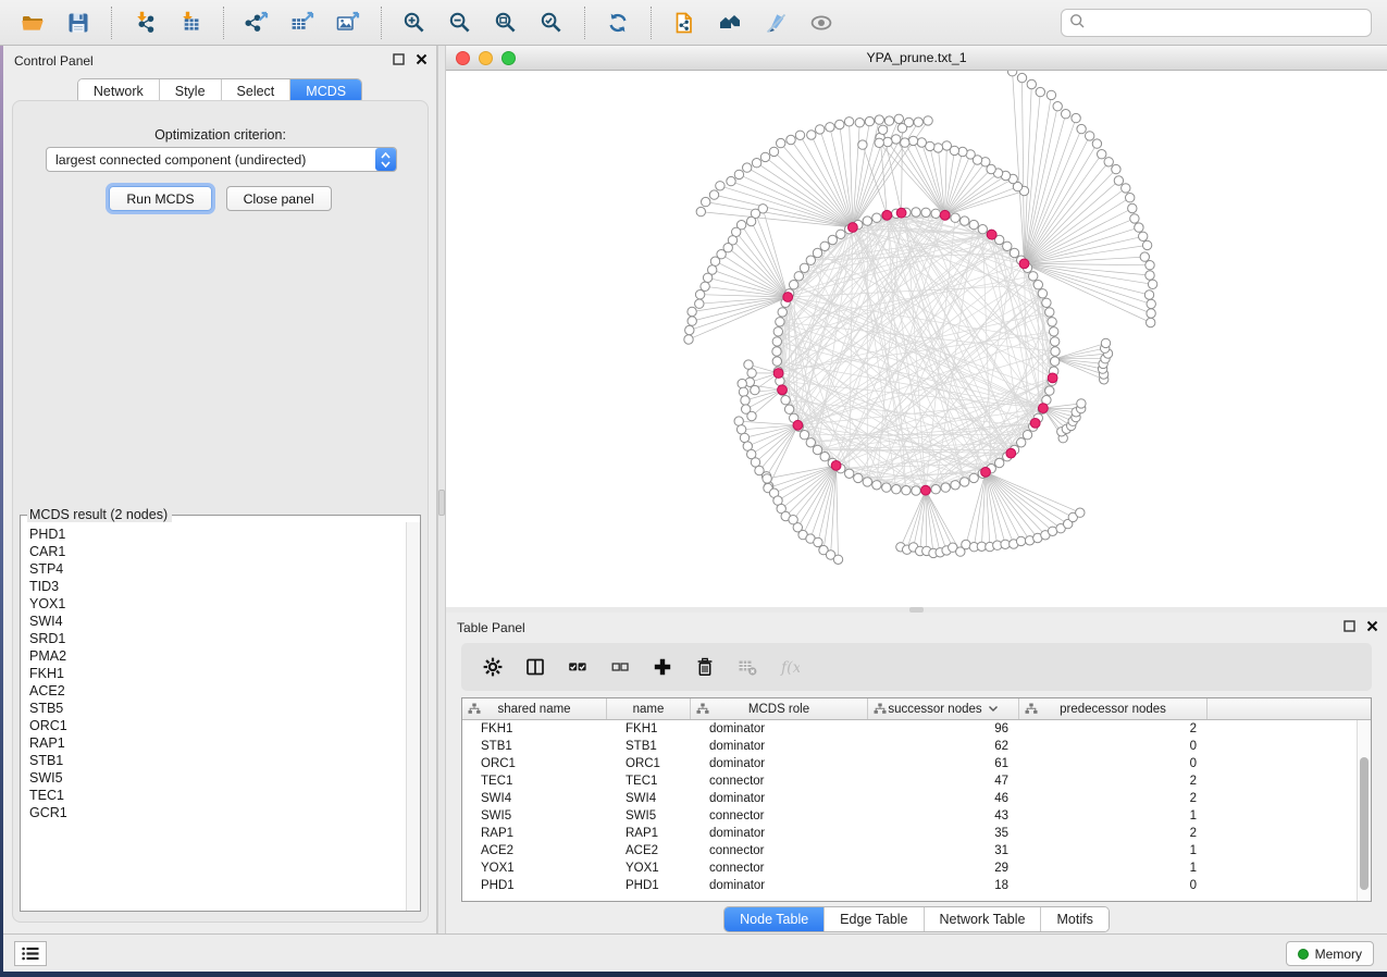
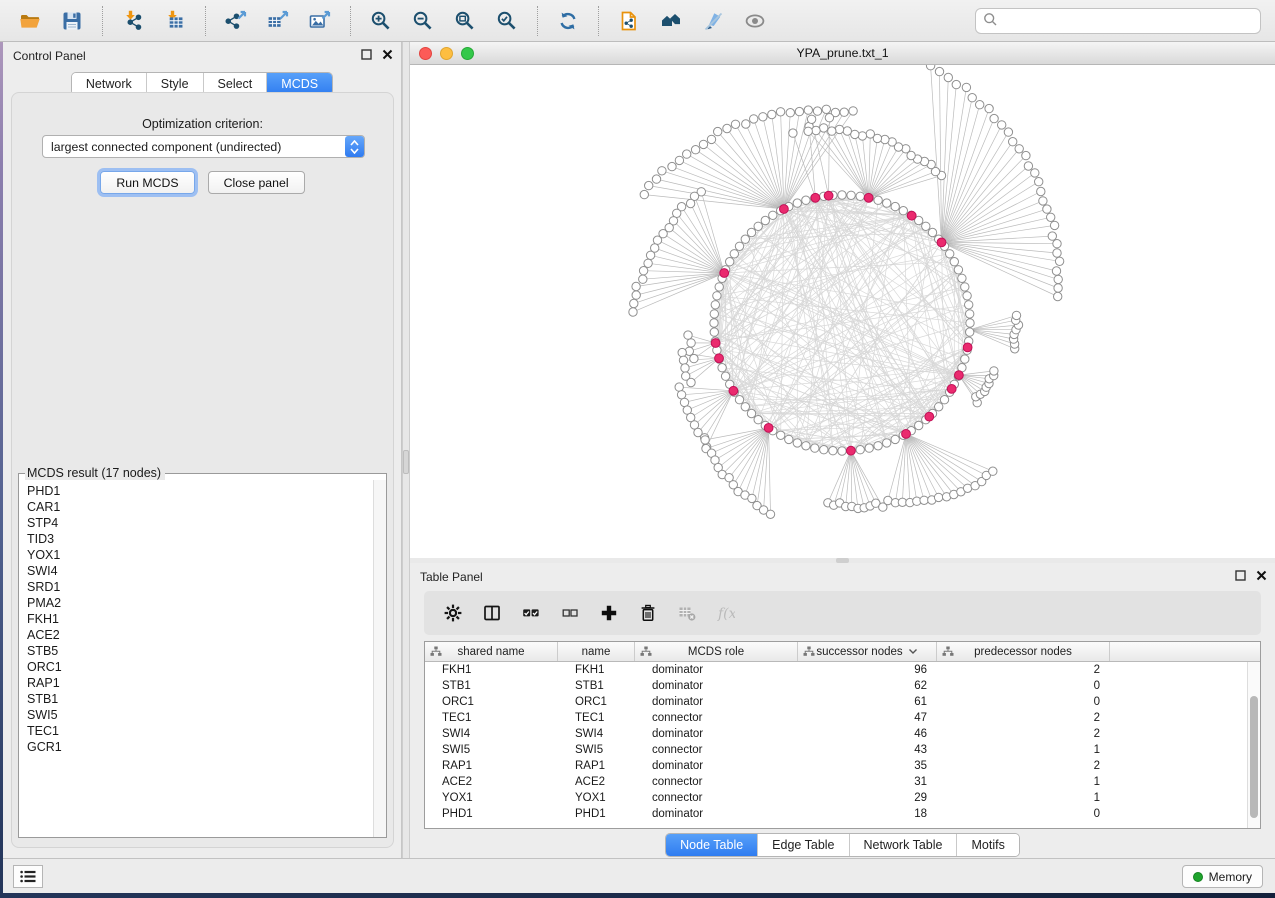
  Control Panel
  Network
  Style
  Select
  MCDS
  Optimization criterion:
  largest connected component (undirected)
  Run MCDS
  Close panel
- MCDS result (2 nodes)
+ MCDS result (17 nodes)
  PHD1
  CAR1
  STP4
  TID3
  YOX1
  SWI4
  SRD1
  PMA2
  FKH1
  ACE2
  STB5
  ORC1
  RAP1
  STB1
  SWI5
  TEC1
  GCR1
  YPA_prune.txt_1
  Table Panel
  f(x
  shared name
  name
  MCDS role
  successor nodes
  predecessor nodes
  FKH1
  FKH1
  dominator
  96
  2
  STB1
  STB1
  dominator
  62
  0
  ORC1
  ORC1
  dominator
  61
  0
  TEC1
  TEC1
  connector
  47
  2
  SWI4
  SWI4
  dominator
  46
  2
  SWI5
  SWI5
  connector
  43
  1
  RAP1
  RAP1
  dominator
  35
  2
  ACE2
  ACE2
  connector
  31
  1
  YOX1
  YOX1
  connector
  29
  1
  PHD1
  PHD1
  dominator
  18
  0
  Node Table
  Edge Table
  Network Table
  Motifs
  Memory
